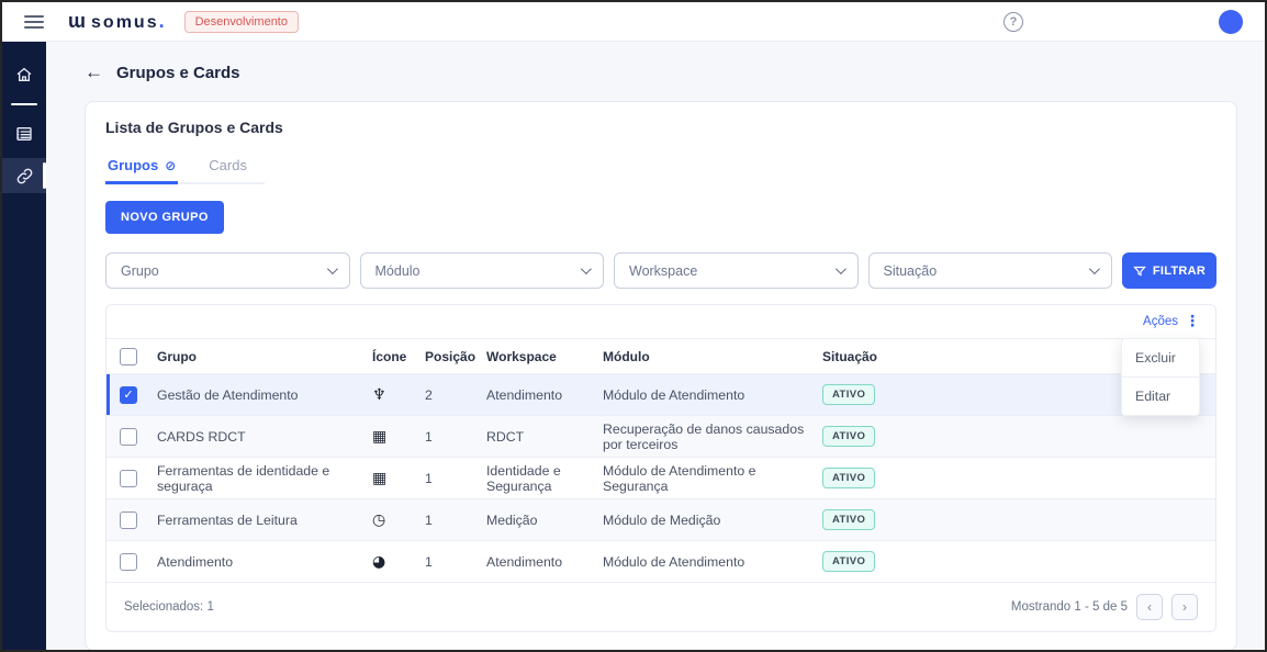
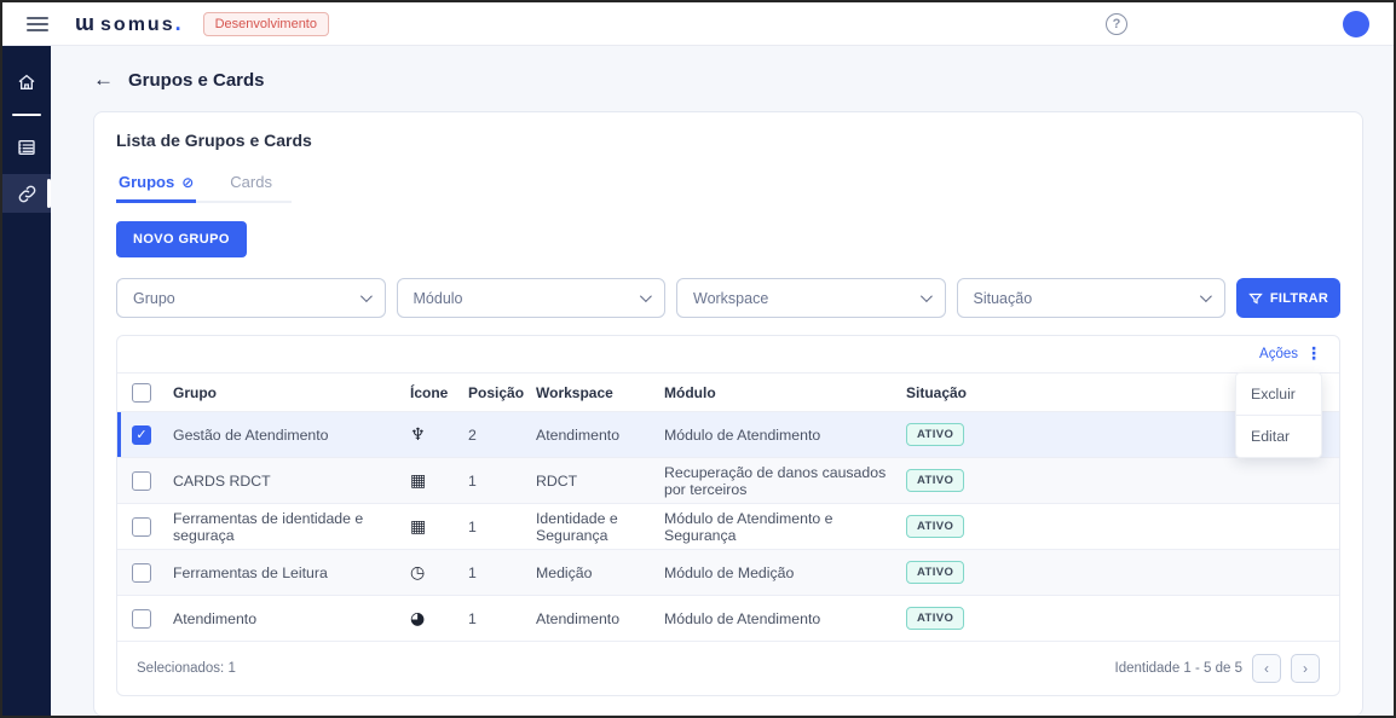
  ɯ
  somus
  .
  Desenvolvimento
  ?
  ←
  Grupos e Cards
  Lista de Grupos e Cards
  Grupos
  ⊘
  Cards
  NOVO GRUPO
  Grupo
  Módulo
  Workspace
  Situação
  FILTRAR
  Ações
  ⋮
  Excluir
  Editar
  Grupo
  Ícone
  Posição
  Workspace
  Módulo
  Situação
  ✓
  Gestão de Atendimento
  ♆
  2
  Atendimento
  Módulo de Atendimento
  ATIVO
  CARDS RDCT
  ▦
  1
  RDCT
  Recuperação de danos causados por terceiros
  ATIVO
  Ferramentas de identidade e seguraça
  ▦
  1
  Identidade e Segurança
  Módulo de Atendimento e Segurança
  ATIVO
  Ferramentas de Leitura
  ◷
  1
  Medição
  Módulo de Medição
  ATIVO
  Atendimento
  ◕
  1
  Atendimento
  Módulo de Atendimento
  ATIVO
  Selecionados: 1
- Mostrando 1 - 5 de 5
+ Identidade 1 - 5 de 5
  ‹
  ›
